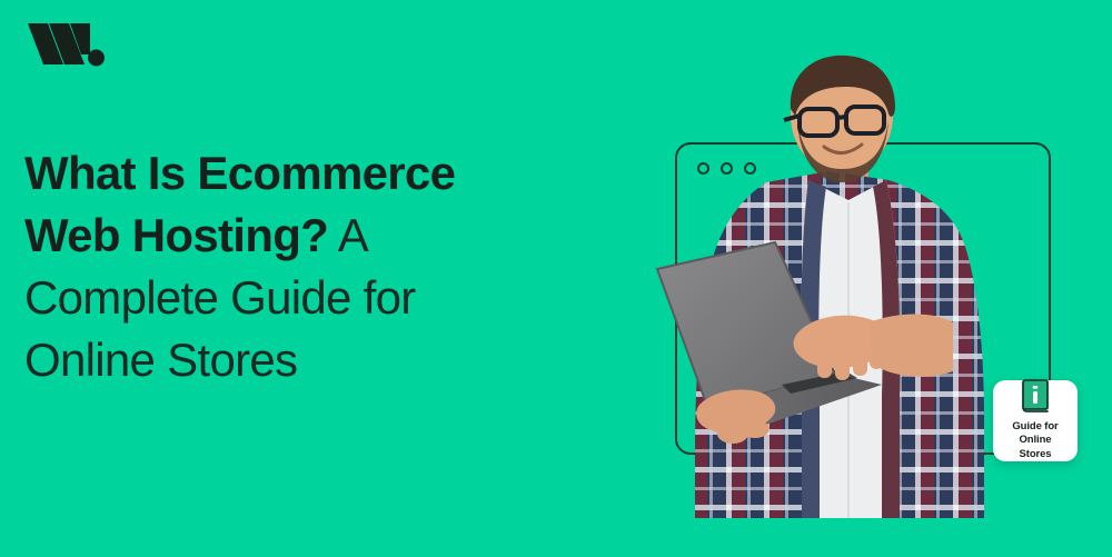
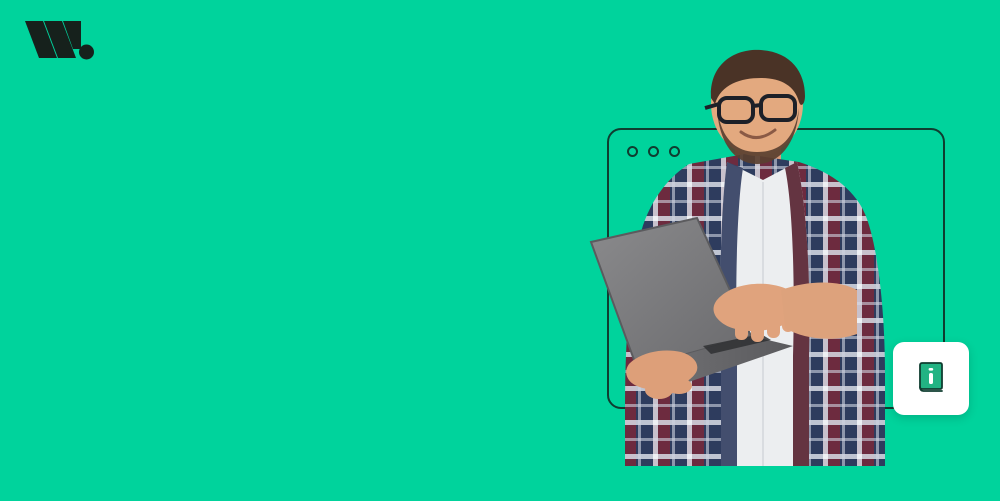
- What Is Ecommerce Web Hosting? A Complete Guide for Online Stores
- Guide for
- Online Stores
